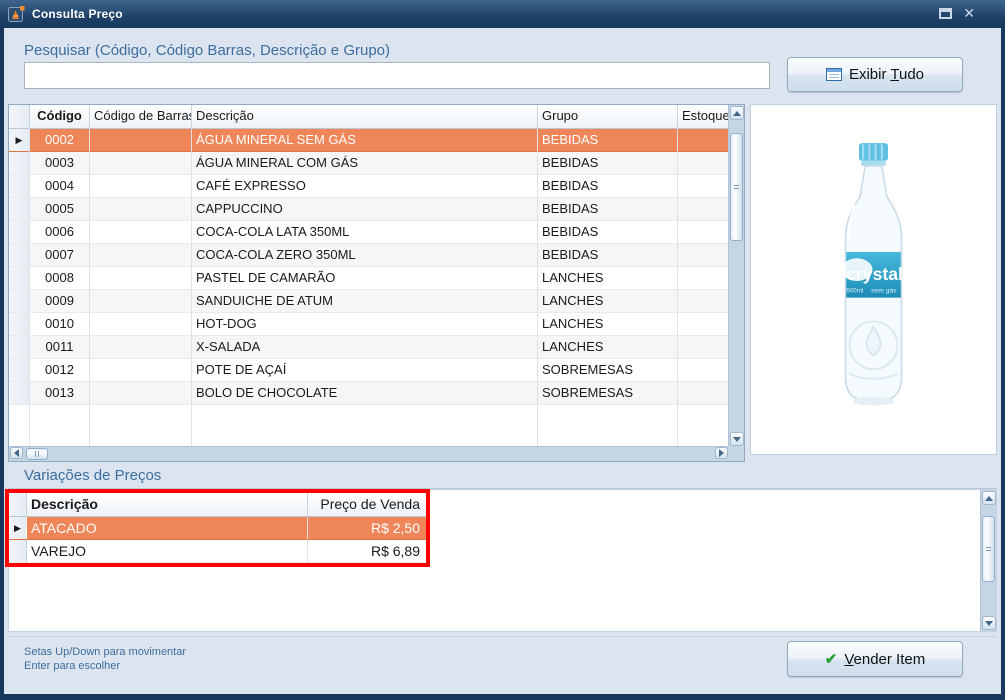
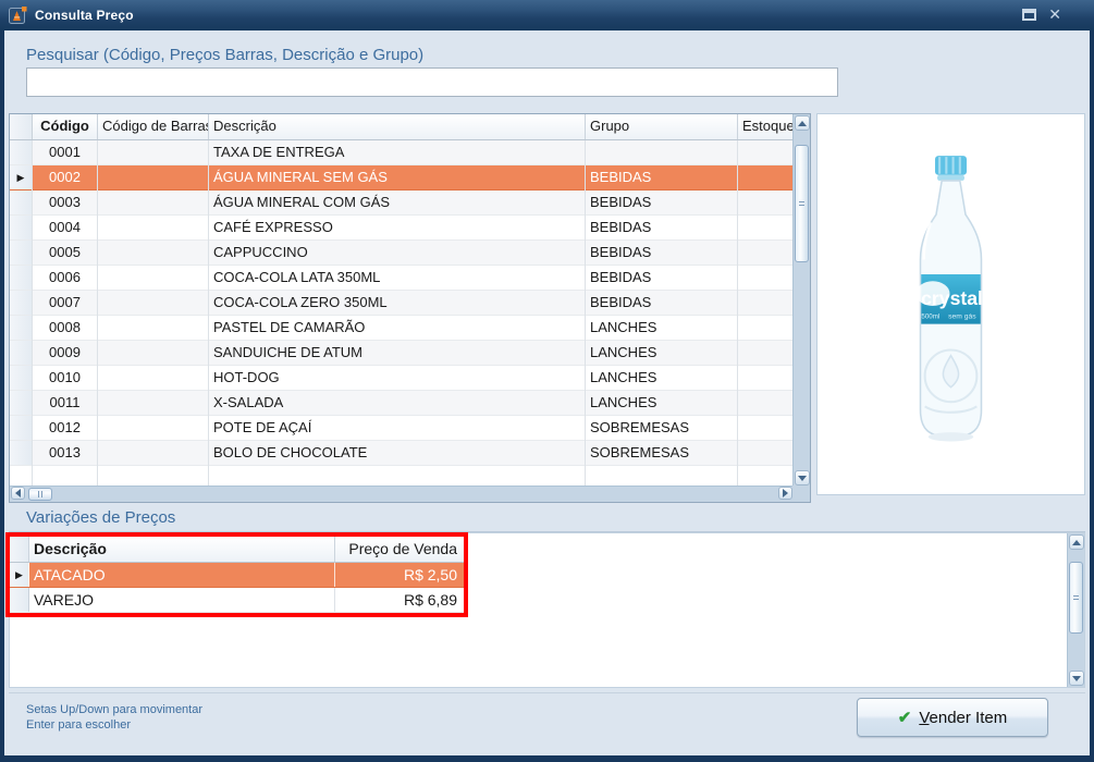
  Consulta Preço
  ✕
- Pesquisar (Código, Código Barras, Descrição e Grupo)
+ Pesquisar (Código, Preços Barras, Descrição e Grupo)
- Exibir Tudo
  Código
  Código de Barras
  Descrição
  Grupo
  Estoque
+ 0001
+ TAXA DE ENTREGA
  ▶
  0002
  ÁGUA MINERAL SEM GÁS
  BEBIDAS
  0003
  ÁGUA MINERAL COM GÁS
  BEBIDAS
  0004
  CAFÉ EXPRESSO
  BEBIDAS
  0005
  CAPPUCCINO
  BEBIDAS
  0006
  COCA-COLA LATA 350ML
  BEBIDAS
  0007
  COCA-COLA ZERO 350ML
  BEBIDAS
  0008
  PASTEL DE CAMARÃO
  LANCHES
  0009
  SANDUICHE DE ATUM
  LANCHES
  0010
  HOT-DOG
  LANCHES
  0011
  X-SALADA
  LANCHES
  0012
  POTE DE AÇAÍ
  SOBREMESAS
  0013
  BOLO DE CHOCOLATE
  SOBREMESAS
  crystal
  Variações de Preços
  Descrição
  Preço de Venda
  ▶
  ATACADO
  R$ 2,50
  VAREJO
  R$ 6,89
  Setas Up/Down para movimentar
  Enter para escolher
  ✔
  Vender Item
